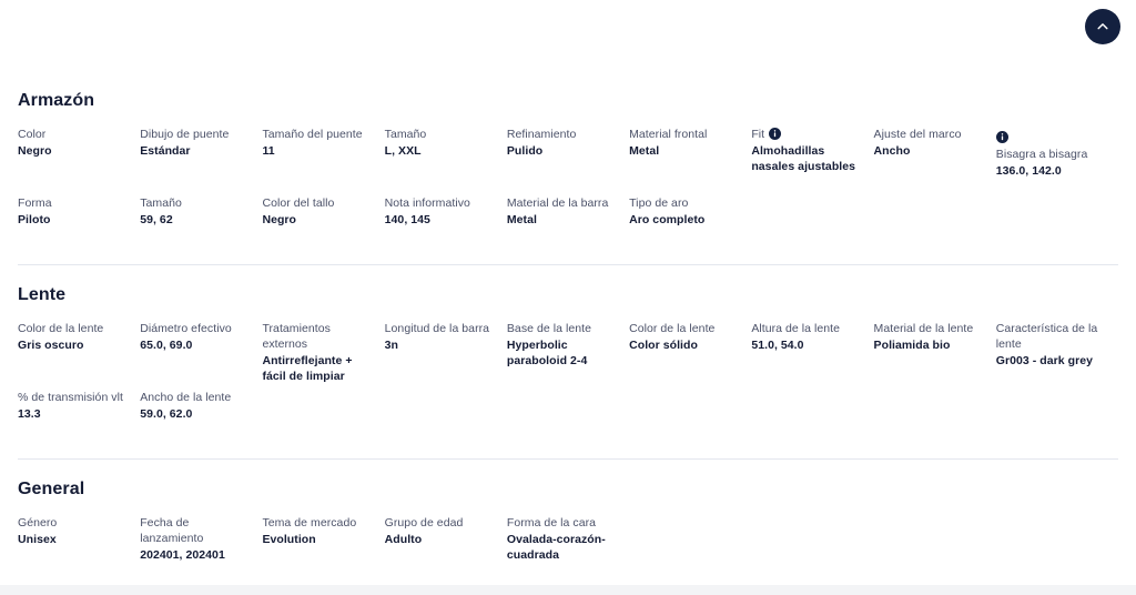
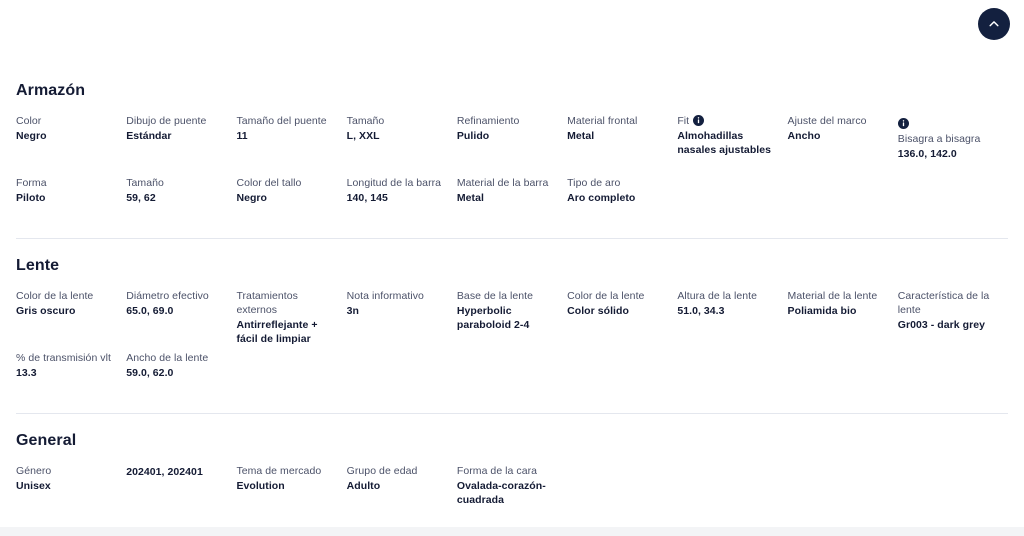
  Armazón
  Color
  Negro
  Dibujo de puente
  Estándar
  Tamaño del puente
  11
  Tamaño
  L, XXL
  Refinamiento
  Pulido
  Material frontal
  Metal
  Fit
  Almohadillas nasales ajustables
  Ajuste del marco
  Ancho
  Bisagra a bisagra
  136.0, 142.0
  Forma
  Piloto
  Tamaño
  59, 62
  Color del tallo
  Negro
- Nota informativo
+ Longitud de la barra
  140, 145
  Material de la barra
  Metal
  Tipo de aro
  Aro completo
  Lente
  Color de la lente
  Gris oscuro
  Diámetro efectivo
  65.0, 69.0
  Tratamientos externos
  Antirreflejante + fácil de limpiar
- Longitud de la barra
+ Nota informativo
  3n
  Base de la lente
  Hyperbolic paraboloid 2-4
  Color de la lente
  Color sólido
  Altura de la lente
- 51.0, 54.0
+ 51.0, 34.3
  Material de la lente
  Poliamida bio
  Característica de la lente
  Gr003 - dark grey
  % de transmisión vlt
  13.3
  Ancho de la lente
  59.0, 62.0
  General
  Género
  Unisex
- Fecha de lanzamiento
  202401, 202401
  Tema de mercado
  Evolution
  Grupo de edad
  Adulto
  Forma de la cara
  Ovalada-corazón-cuadrada
